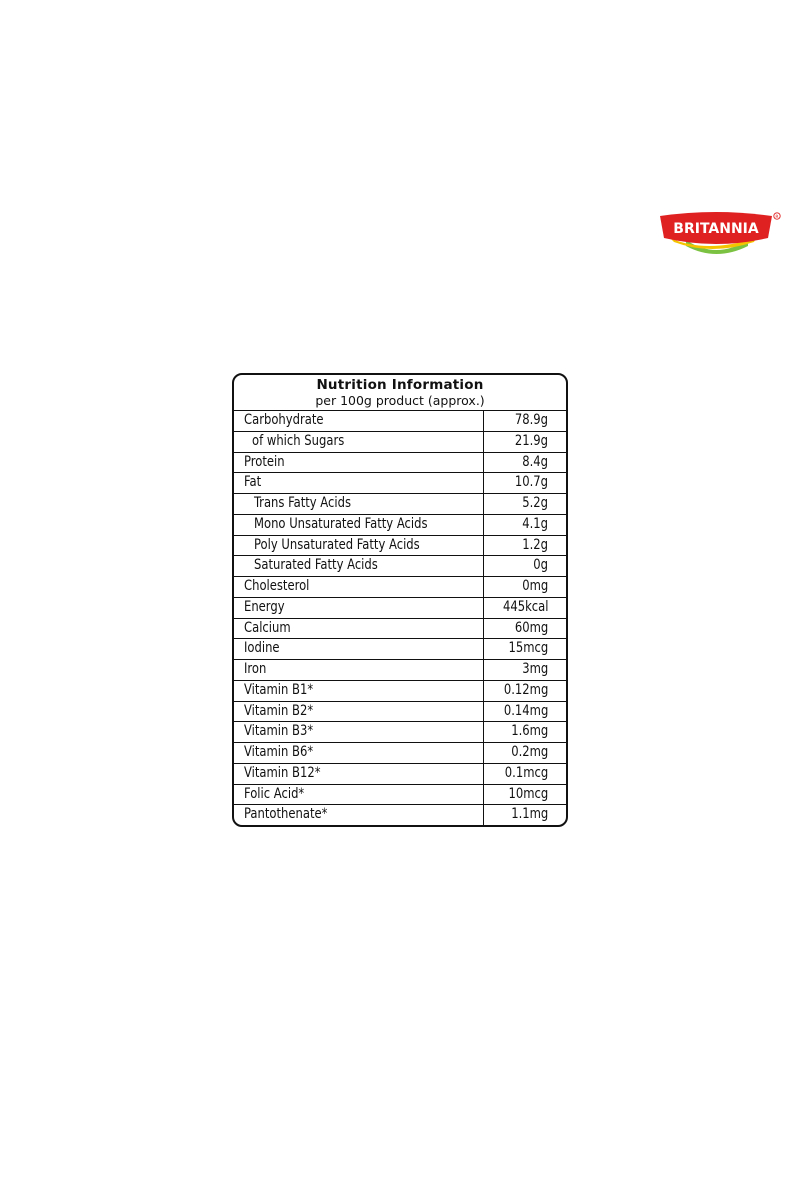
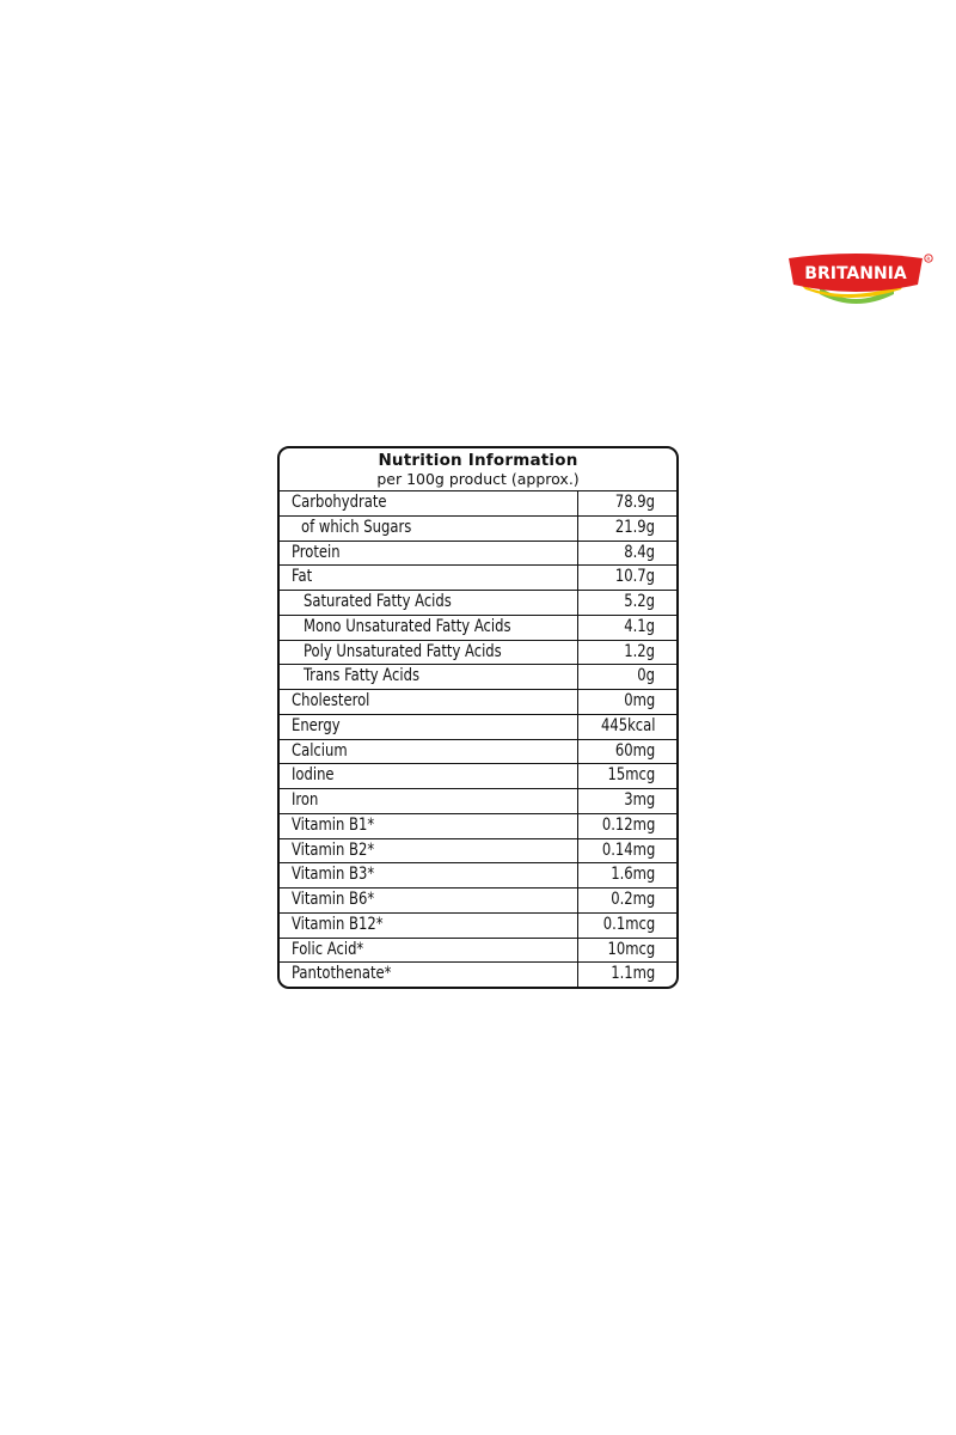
  BRITANNIA
  Nutrition Information
  per 100g product (approx.)
  Carbohydrate
  78.9g
  of which Sugars
  21.9g
  Protein
  8.4g
  Fat
  10.7g
- Trans Fatty Acids
+ Saturated Fatty Acids
  5.2g
  Mono Unsaturated Fatty Acids
  4.1g
  Poly Unsaturated Fatty Acids
  1.2g
- Saturated Fatty Acids
+ Trans Fatty Acids
  0g
  Cholesterol
  0mg
  Energy
  445kcal
  Calcium
  60mg
  Iodine
  15mcg
  Iron
  3mg
  Vitamin B1*
  0.12mg
  Vitamin B2*
  0.14mg
  Vitamin B3*
  1.6mg
  Vitamin B6*
  0.2mg
  Vitamin B12*
  0.1mcg
  Folic Acid*
  10mcg
  Pantothenate*
  1.1mg
